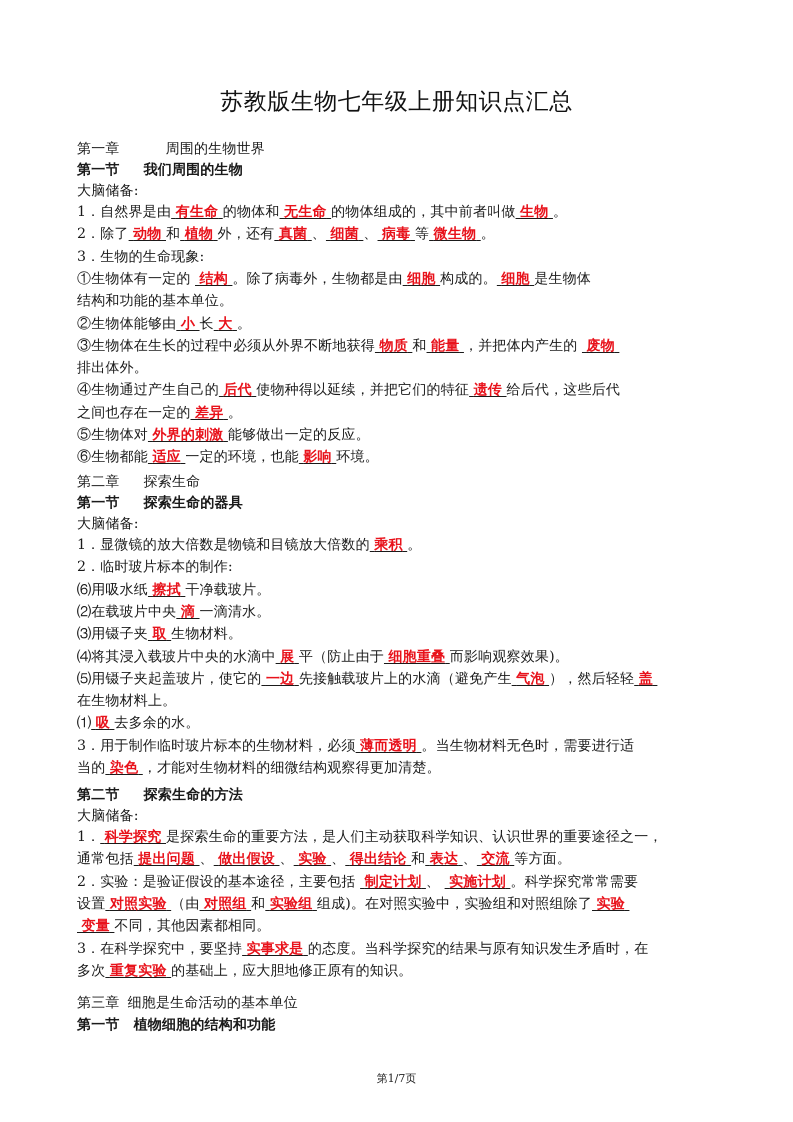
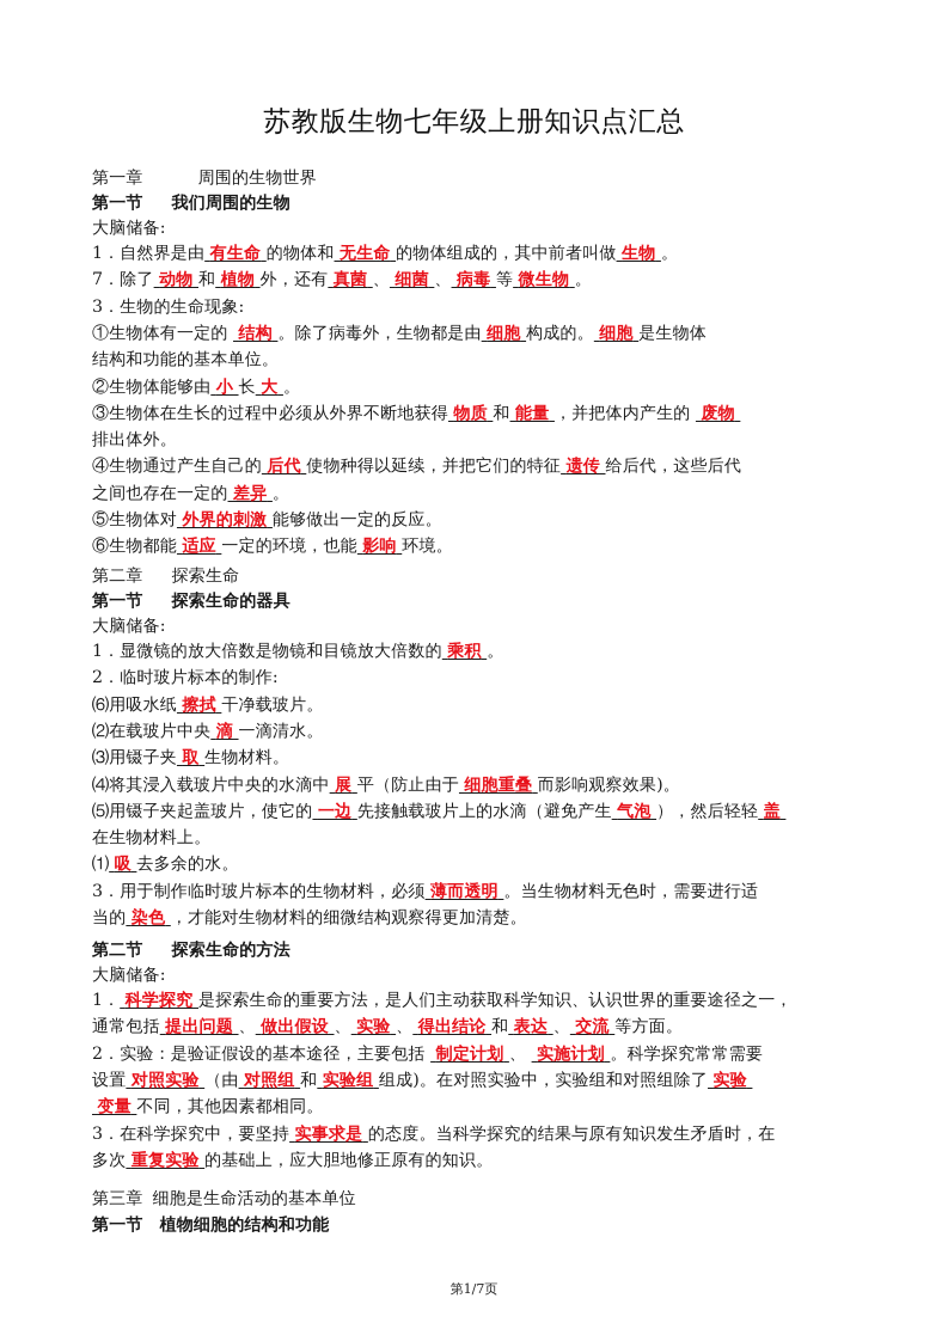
  苏教版生物七年级上册知识点汇总
  第一章 周围的生物世界
  第一节 我们周围的生物
  大脑储备:
  1．自然界是由 有生命 的物体和 无生命 的物体组成的，其中前者叫做 生物 。
- 2．除了 动物 和 植物 外，还有 真菌 、 细菌 、 病毒 等 微生物 。
+ 7．除了 动物 和 植物 外，还有 真菌 、 细菌 、 病毒 等 微生物 。
  3．生物的生命现象:
  ①生物体有一定的 结构 。除了病毒外，生物都是由 细胞 构成的。 细胞 是生物体
  结构和功能的基本单位。
  ②生物体能够由 小 长 大 。
  ③生物体在生长的过程中必须从外界不断地获得 物质 和 能量 ，并把体内产生的 废物
  排出体外。
  ④生物通过产生自己的 后代 使物种得以延续，并把它们的特征 遗传 给后代，这些后代
  之间也存在一定的 差异 。
  ⑤生物体对 外界的刺激 能够做出一定的反应。
  ⑥生物都能 适应 一定的环境，也能 影响 环境。
  第二章 探索生命
  第一节 探索生命的器具
  大脑储备:
  1．显微镜的放大倍数是物镜和目镜放大倍数的 乘积 。
  2．临时玻片标本的制作:
  ⑹用吸水纸 擦拭 干净载玻片。
  ⑵在载玻片中央 滴 一滴清水。
  ⑶用镊子夹 取 生物材料。
  ⑷将其浸入载玻片中央的水滴中 展 平（防止由于 细胞重叠 而影响观察效果)。
  ⑸用镊子夹起盖玻片，使它的 一边 先接触载玻片上的水滴（避免产生 气泡 ），然后轻轻 盖
  在生物材料上。
  ⑴ 吸 去多余的水。
  3．用于制作临时玻片标本的生物材料，必须 薄而透明 。当生物材料无色时，需要进行适
  当的 染色 ，才能对生物材料的细微结构观察得更加清楚。
  第二节 探索生命的方法
  大脑储备:
  1． 科学探究 是探索生命的重要方法，是人们主动获取科学知识、认识世界的重要途径之一，
  通常包括 提出问题 、 做出假设 、 实验 、 得出结论 和 表达 、 交流 等方面。
  2．实验：是验证假设的基本途径，主要包括 制定计划 、 实施计划 。科学探究常常需要
  设置 对照实验 （由 对照组 和 实验组 组成)。在对照实验中，实验组和对照组除了 实验
  变量 不同，其他因素都相同。
  3．在科学探究中，要坚持 实事求是 的态度。当科学探究的结果与原有知识发生矛盾时，在
  多次 重复实验 的基础上，应大胆地修正原有的知识。
  第三章 细胞是生命活动的基本单位
  第一节 植物细胞的结构和功能
  第1/7页
